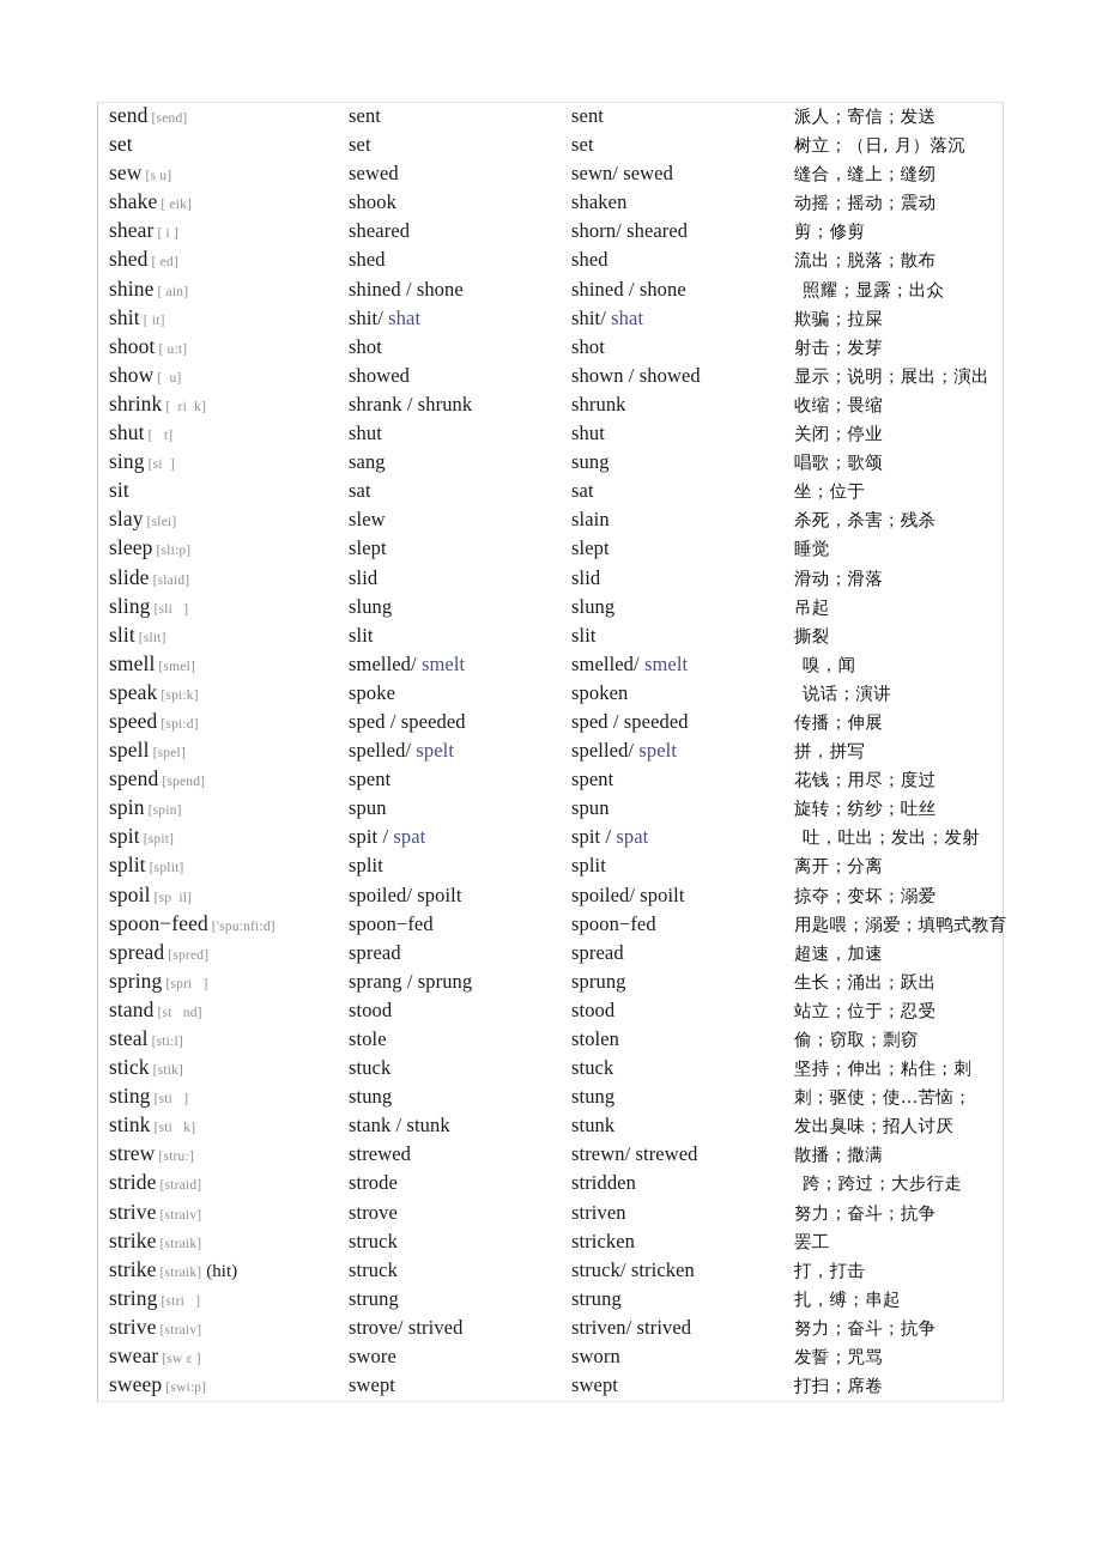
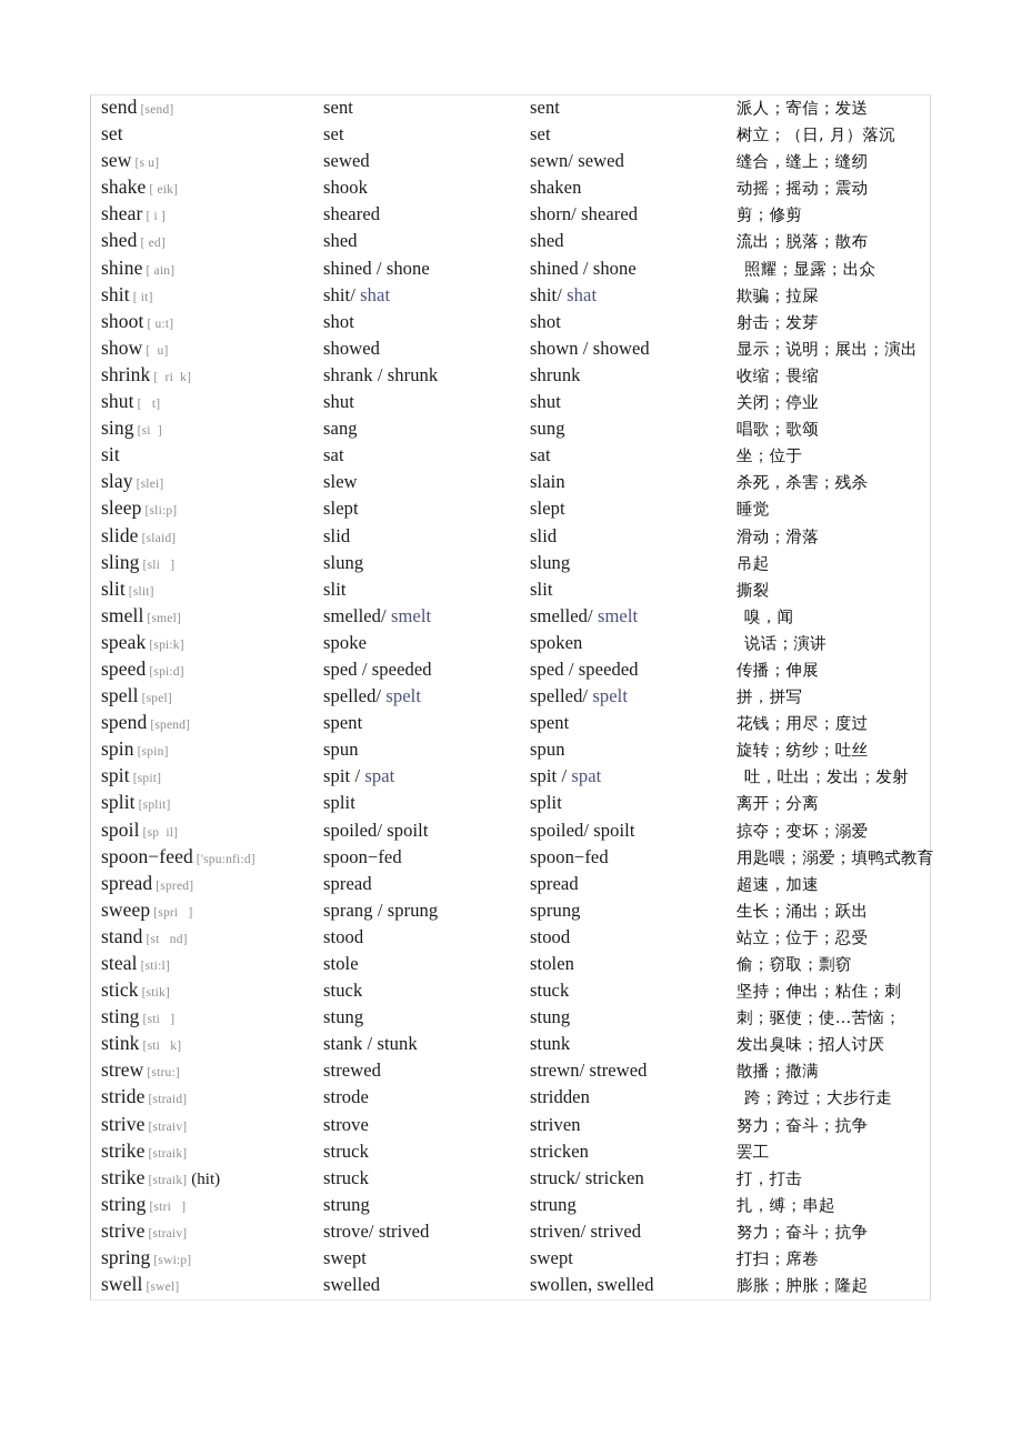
  send [send]
  sent
  sent
  派人；寄信；发送
  set
  set
  set
  树立；（日, 月）落沉
  sew [s u]
  sewed
  sewn/ sewed
  缝合，缝上；缝纫
  shake [ eik]
  shook
  shaken
  动摇；摇动；震动
  shear [ i ]
  sheared
  shorn/ sheared
  剪；修剪
  shed [ ed]
  shed
  shed
  流出；脱落；散布
  shine [ ain]
  shined / shone
  shined / shone
  照耀；显露；出众
  shit [ it]
  shit/ shat
  shit/ shat
  欺骗；拉屎
  shoot [ u:t]
  shot
  shot
  射击；发芽
  show [ u]
  showed
  shown / showed
  显示；说明；展出；演出
  shrink [ ri k]
  shrank / shrunk
  shrunk
  收缩；畏缩
  shut [ t]
  shut
  shut
  关闭；停业
  sing [si ]
  sang
  sung
  唱歌；歌颂
  sit
  sat
  sat
  坐；位于
  slay [slei]
  slew
  slain
  杀死，杀害；残杀
  sleep [sli:p]
  slept
  slept
  睡觉
  slide [slaid]
  slid
  slid
  滑动；滑落
  sling [sli ]
  slung
  slung
  吊起
  slit [slit]
  slit
  slit
  撕裂
  smell [smel]
  smelled/ smelt
  smelled/ smelt
  嗅，闻
  speak [spi:k]
  spoke
  spoken
  说话；演讲
  speed [spi:d]
  sped / speeded
  sped / speeded
  传播；伸展
  spell [spel]
  spelled/ spelt
  spelled/ spelt
  拼，拼写
  spend [spend]
  spent
  spent
  花钱；用尽；度过
  spin [spin]
  spun
  spun
  旋转；纺纱；吐丝
  spit [spit]
  spit / spat
  spit / spat
  吐，吐出；发出；发射
  split [split]
  split
  split
  离开；分离
  spoil [sp il]
  spoiled/ spoilt
  spoiled/ spoilt
  掠夺；变坏；溺爱
  spoon−feed ['spu:nfi:d]
  spoon−fed
  spoon−fed
  用匙喂；溺爱；填鸭式教育
  spread [spred]
  spread
  spread
  超速，加速
- spring [spri ]
+ sweep [spri ]
  sprang / sprung
  sprung
  生长；涌出；跃出
  stand [st nd]
  stood
  stood
  站立；位于；忍受
  steal [sti:l]
  stole
  stolen
  偷；窃取；剽窃
  stick [stik]
  stuck
  stuck
  坚持；伸出；粘住；刺
  sting [sti ]
  stung
  stung
  刺；驱使；使…苦恼；
  stink [sti k]
  stank / stunk
  stunk
  发出臭味；招人讨厌
  strew [stru:]
  strewed
  strewn/ strewed
  散播；撒满
  stride [straid]
  strode
  stridden
  跨；跨过；大步行走
  strive [straiv]
  strove
  striven
  努力；奋斗；抗争
  strike [straik]
  struck
  stricken
  罢工
  strike [straik] (hit)
  struck
  struck/ stricken
  打，打击
  string [stri ]
  strung
  strung
  扎，缚；串起
  strive [straiv]
  strove/ strived
  striven/ strived
  努力；奋斗；抗争
- swear [sw ɛ ]
- swore
- sworn
- 发誓；咒骂
- sweep [swi:p]
+ spring [swi:p]
  swept
  swept
  打扫；席卷
+ swell [swel]
+ swelled
+ swollen, swelled
+ 膨胀；肿胀；隆起
